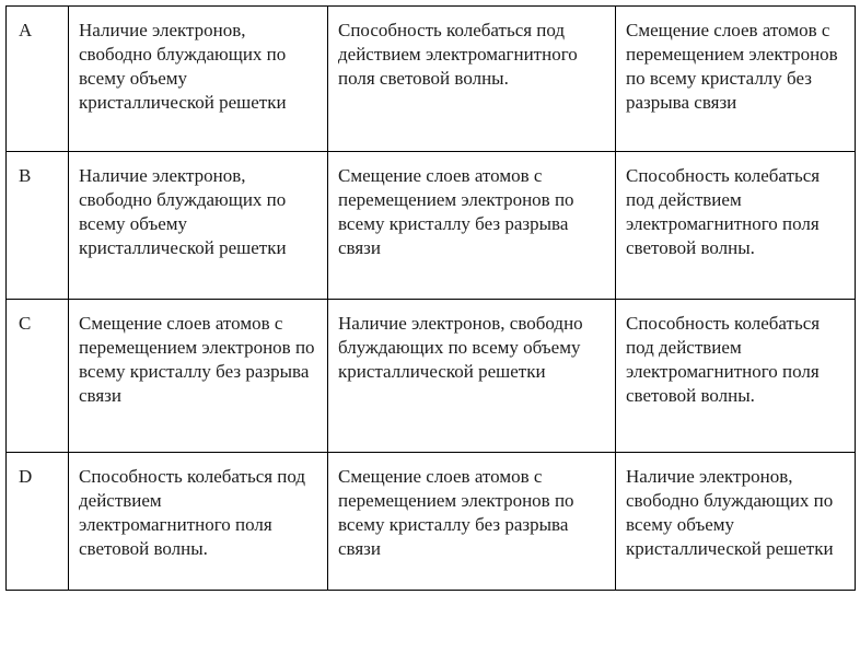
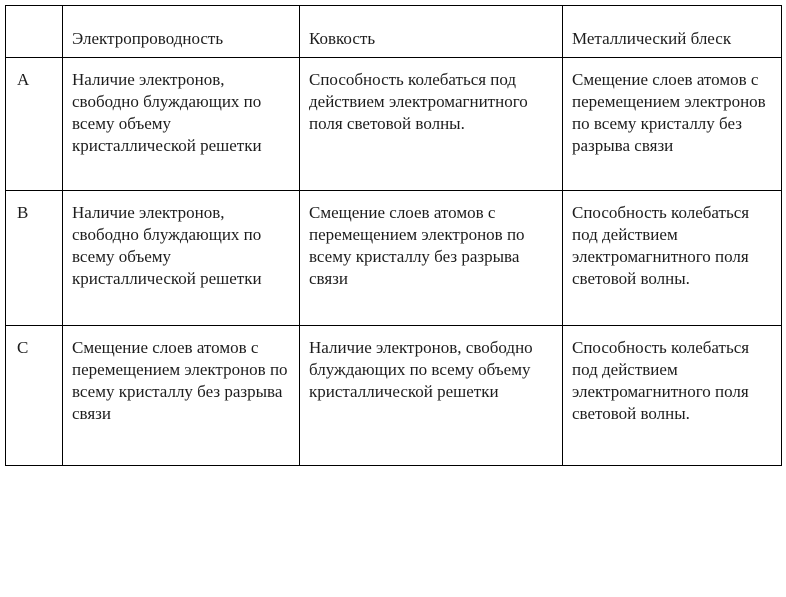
+ 	Электропроводность	Ковкость	Металлический блеск
  A	Наличие электронов, свободно блуждающих по всему объему кристаллической решетки	Способность колебаться под действием электромагнитного поля световой волны.	Смещение слоев атомов с перемещением электронов по всему кристаллу без разрыва связи
  B	Наличие электронов, свободно блуждающих по всему объему кристаллической решетки	Смещение слоев атомов с перемещением электронов по всему кристаллу без разрыва связи	Способность колебаться под действием электромагнитного поля световой волны.
  C	Смещение слоев атомов с перемещением электронов по всему кристаллу без разрыва связи	Наличие электронов, свободно блуждающих по всему объему кристаллической решетки	Способность колебаться под действием электромагнитного поля световой волны.
- D	Способность колебаться под действием электромагнитного поля световой волны.	Смещение слоев атомов с перемещением электронов по всему кристаллу без разрыва связи	Наличие электронов, свободно блуждающих по всему объему кристаллической решетки
